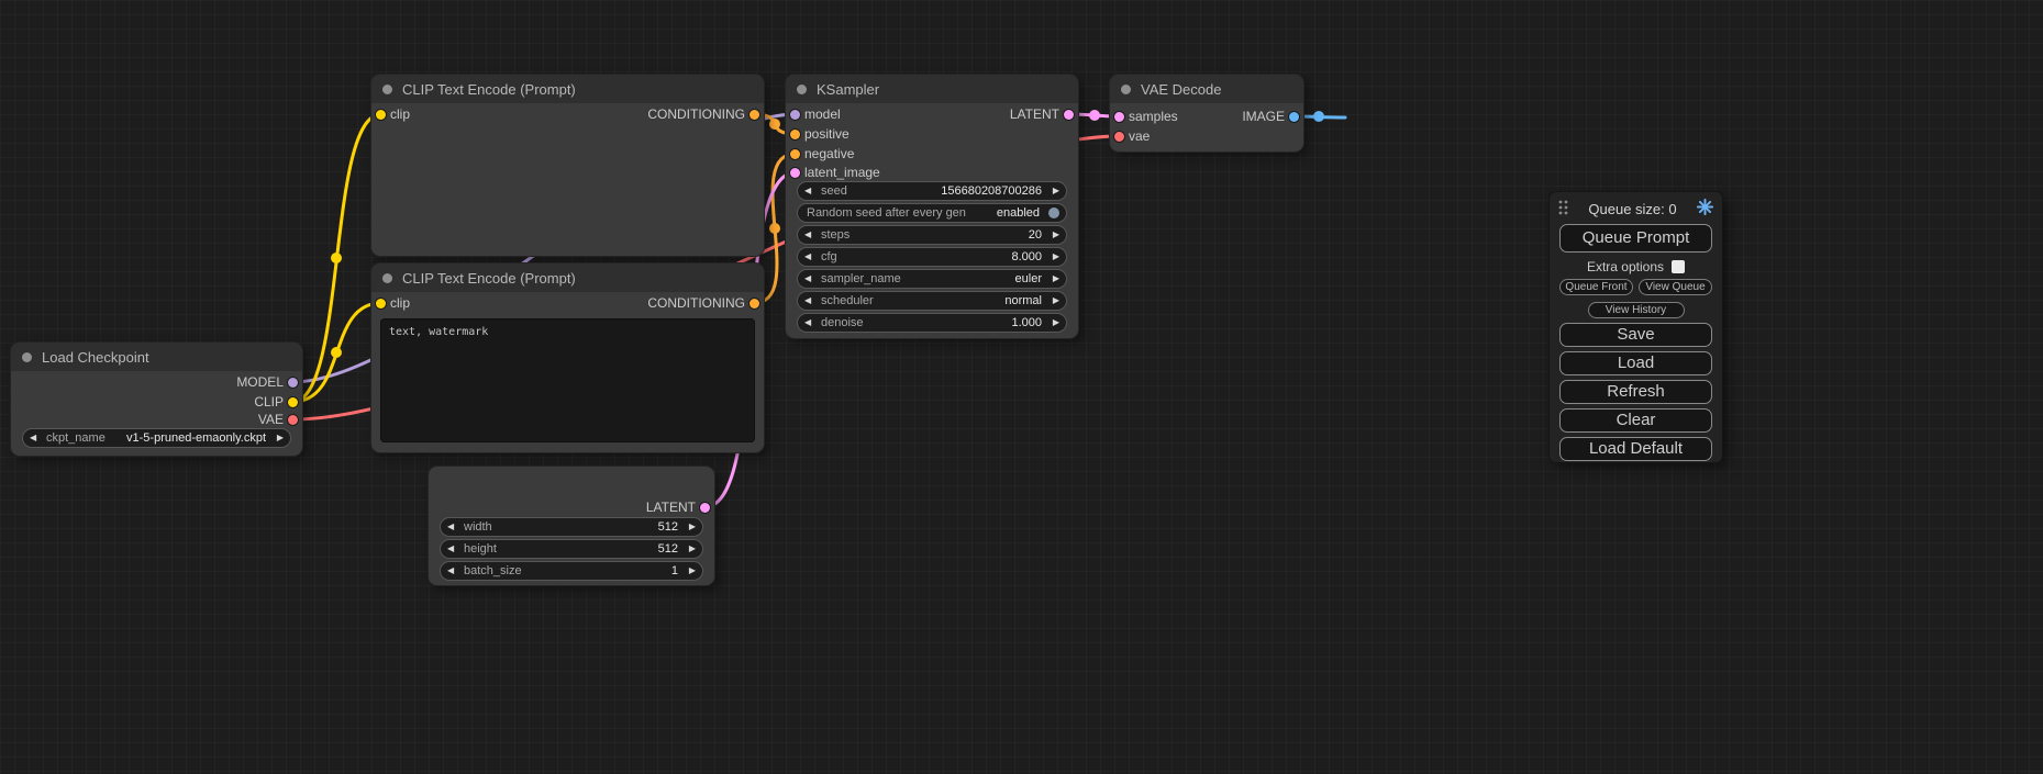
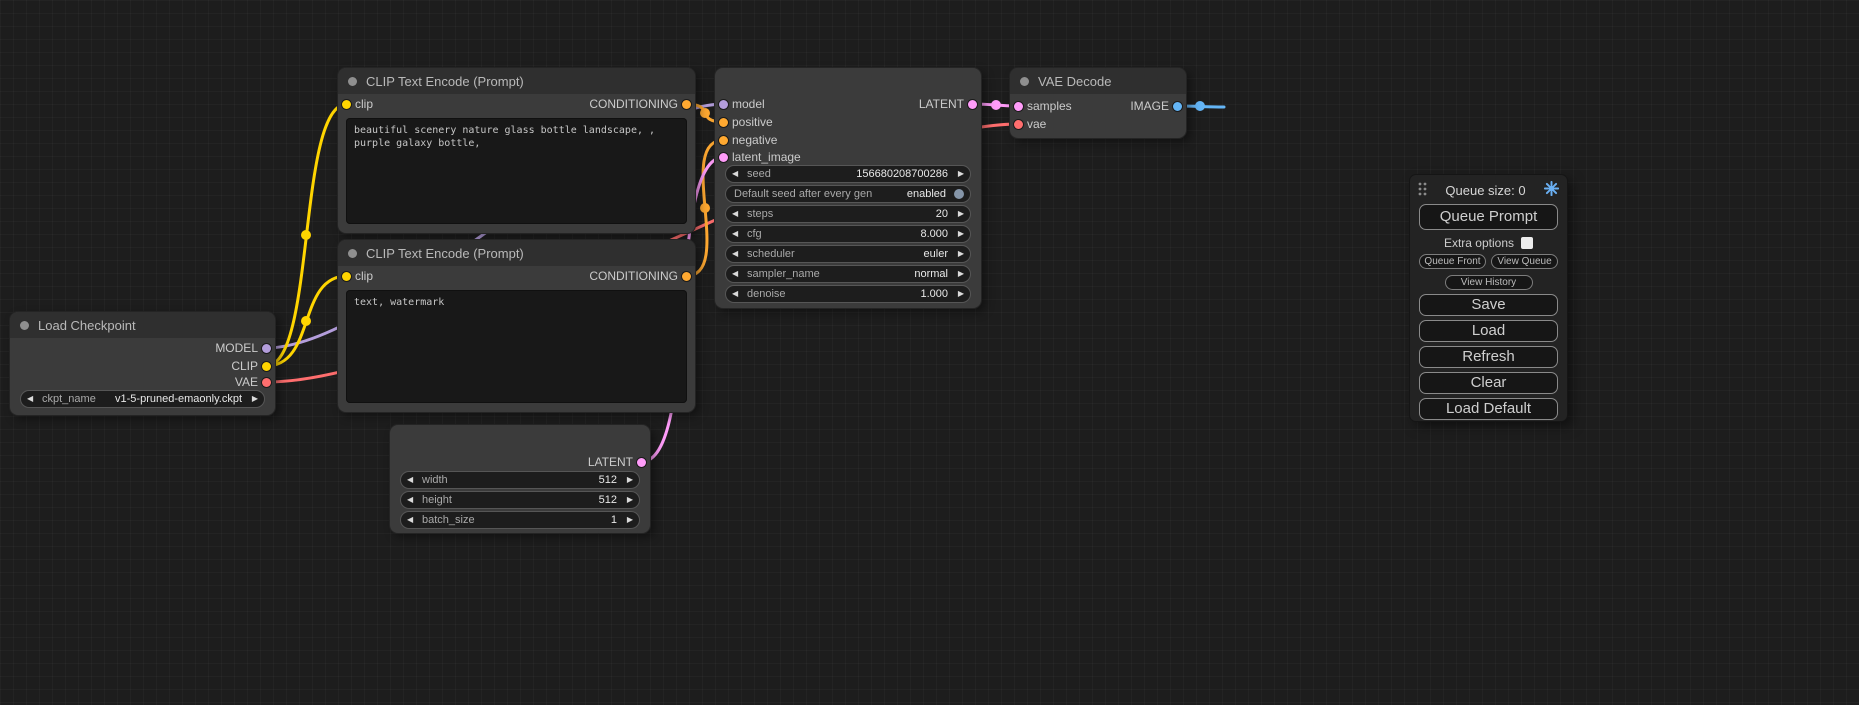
  Load Checkpoint
  MODEL
  CLIP
  VAE
  ◀
  ckpt_name
  v1-5-pruned-emaonly.ckpt
  ▶
  CLIP Text Encode (Prompt)
  clip
  CONDITIONING
+ beautiful scenery nature glass bottle landscape, , purple galaxy bottle,
  CLIP Text Encode (Prompt)
  clip
  CONDITIONING
  text, watermark
  LATENT
  ◀
  width
  512
  ▶
  ◀
  height
  512
  ▶
  ◀
  batch_size
  1
  ▶
- KSampler
  model
  positive
  negative
  latent_image
  LATENT
  ◀
  seed
  156680208700286
  ▶
- Random seed after every gen
+ Default seed after every gen
  enabled
  ◀
  steps
  20
  ▶
  ◀
  cfg
  8.000
  ▶
  ◀
- sampler_name
+ scheduler
  euler
  ▶
  ◀
- scheduler
+ sampler_name
  normal
  ▶
  ◀
  denoise
  1.000
  ▶
  VAE Decode
  samples
  vae
  IMAGE
  Queue size: 0
  Queue Prompt
  Extra options
  Queue Front
  View Queue
  View History
  Save
  Load
  Refresh
  Clear
  Load Default
